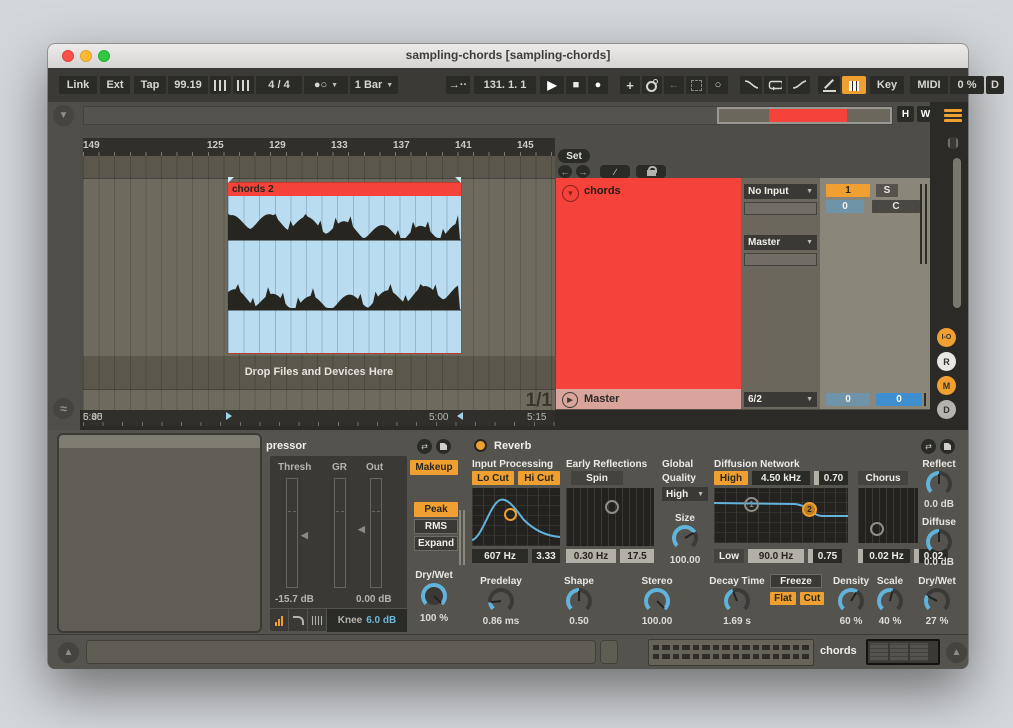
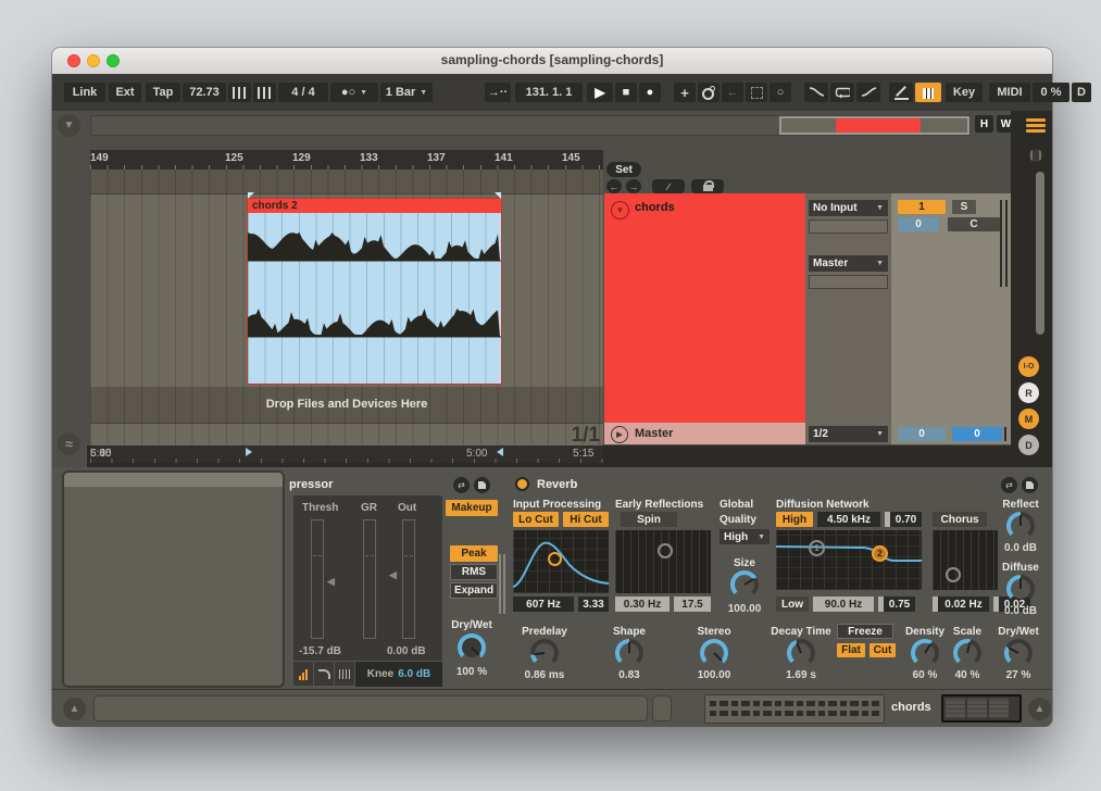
  sampling-chords [sampling-chords]
  Link
  Ext
  Tap
- 99.19
+ 72.73
  4 / 4
  ●○
  1 Bar
  →··
  131. 1. 1
  ▶
  ■
  ●
  +
  ←
  ○
  Key
  MIDI
  0 %
  D
  ▼
  ≈
  H
  W
  125
  129
  133
  137
  141
  145
  149
  chords 2
  5:00
  5:15
  5:30
  5:45
  6:00
  Set
  ←
  →
  ∕
  ▼
  chords
  No Input
  Master
  1
  S
  0
  C
  Master
- 6/2
+ 1/2
  0
  0
  R
  M
  D
  pressor
  ⇄
  Thresh
  GR
  Out
  ◀
  ◀
  -15.7 dB
  0.00 dB
  Knee
  6.0 dB
  Makeup
  Peak
  RMS
  Expand
  Dry/Wet
  100 %
  Reverb
  ⇄
  Input Processing
  Lo Cut
  Hi Cut
  607 Hz
  3.33
  Early Reflections
  Spin
  0.30 Hz
  17.5
  Global
  Quality
  High
  Size
  100.00
  Diffusion Network
  High
  4.50 kHz
  0.70
  Chorus
  1
  2
  Low
  90.0 Hz
  0.75
  0.02 Hz
  0.02
  Reflect
  0.0 dB
  Diffuse
  0.0 dB
  Predelay
  0.86 ms
  Shape
- 0.50
+ 0.83
  Stereo
  100.00
  Decay Time
  1.69 s
  Freeze
  Flat
  Cut
  Density
  60 %
  Scale
  40 %
  Dry/Wet
  27 %
  ▲
  chords
  ▲
